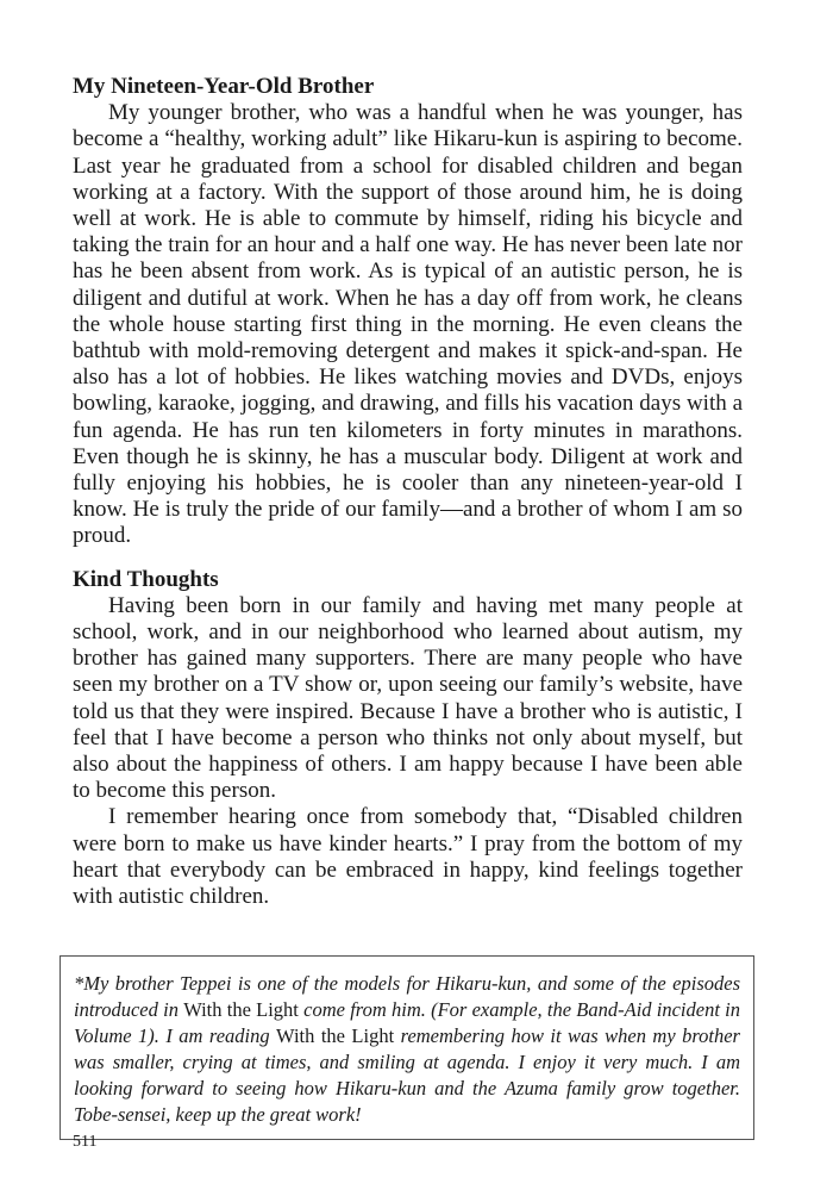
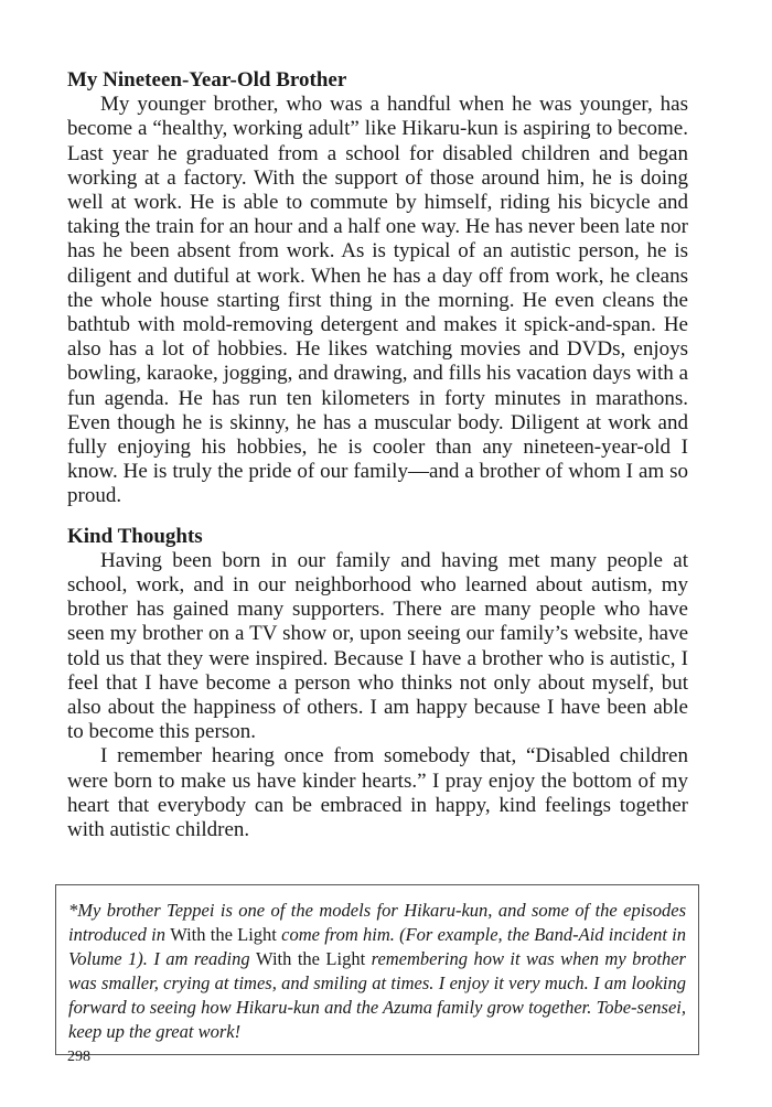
  My Nineteen-Year-Old Brother
  My younger brother, who was a handful when he was younger, has become a “healthy, working adult” like Hikaru-kun is aspiring to become. Last year he graduated from a school for disabled children and began working at a factory. With the support of those around him, he is doing well at work. He is able to commute by himself, riding his bicycle and taking the train for an hour and a half one way. He has never been late nor has he been absent from work. As is typical of an autistic person, he is diligent and dutiful at work. When he has a day off from work, he cleans the whole house starting first thing in the morning. He even cleans the bathtub with mold-removing detergent and makes it spick-and-span. He also has a lot of hobbies. He likes watching movies and DVDs, enjoys bowling, karaoke, jogging, and drawing, and fills his vacation days with a fun agenda. He has run ten kilometers in forty minutes in marathons. Even though he is skinny, he has a muscular body. Diligent at work and fully enjoying his hobbies, he is cooler than any nineteen-year-old I know. He is truly the pride of our family—and a brother of whom I am so proud.
  Kind Thoughts
  Having been born in our family and having met many people at school, work, and in our neighborhood who learned about autism, my brother has gained many supporters. There are many people who have seen my brother on a TV show or, upon seeing our family’s website, have told us that they were inspired. Because I have a brother who is autistic, I feel that I have become a person who thinks not only about myself, but also about the happiness of others. I am happy because I have been able to become this person.
- I remember hearing once from somebody that, “Disabled children were born to make us have kinder hearts.” I pray from the bottom of my heart that everybody can be embraced in happy, kind feelings together with autistic children.
+ I remember hearing once from somebody that, “Disabled children were born to make us have kinder hearts.” I pray enjoy the bottom of my heart that everybody can be embraced in happy, kind feelings together with autistic children.
- *My brother Teppei is one of the models for Hikaru-kun, and some of the episodes introduced in With the Light come from him. (For example, the Band-Aid incident in Volume 1). I am reading With the Light remembering how it was when my brother was smaller, crying at times, and smiling at agenda. I enjoy it very much. I am looking forward to seeing how Hikaru-kun and the Azuma family grow together. Tobe-sensei, keep up the great work!
+ *My brother Teppei is one of the models for Hikaru-kun, and some of the episodes introduced in With the Light come from him. (For example, the Band-Aid incident in Volume 1). I am reading With the Light remembering how it was when my brother was smaller, crying at times, and smiling at times. I enjoy it very much. I am looking forward to seeing how Hikaru-kun and the Azuma family grow together. Tobe-sensei, keep up the great work!
- 511
+ 298
